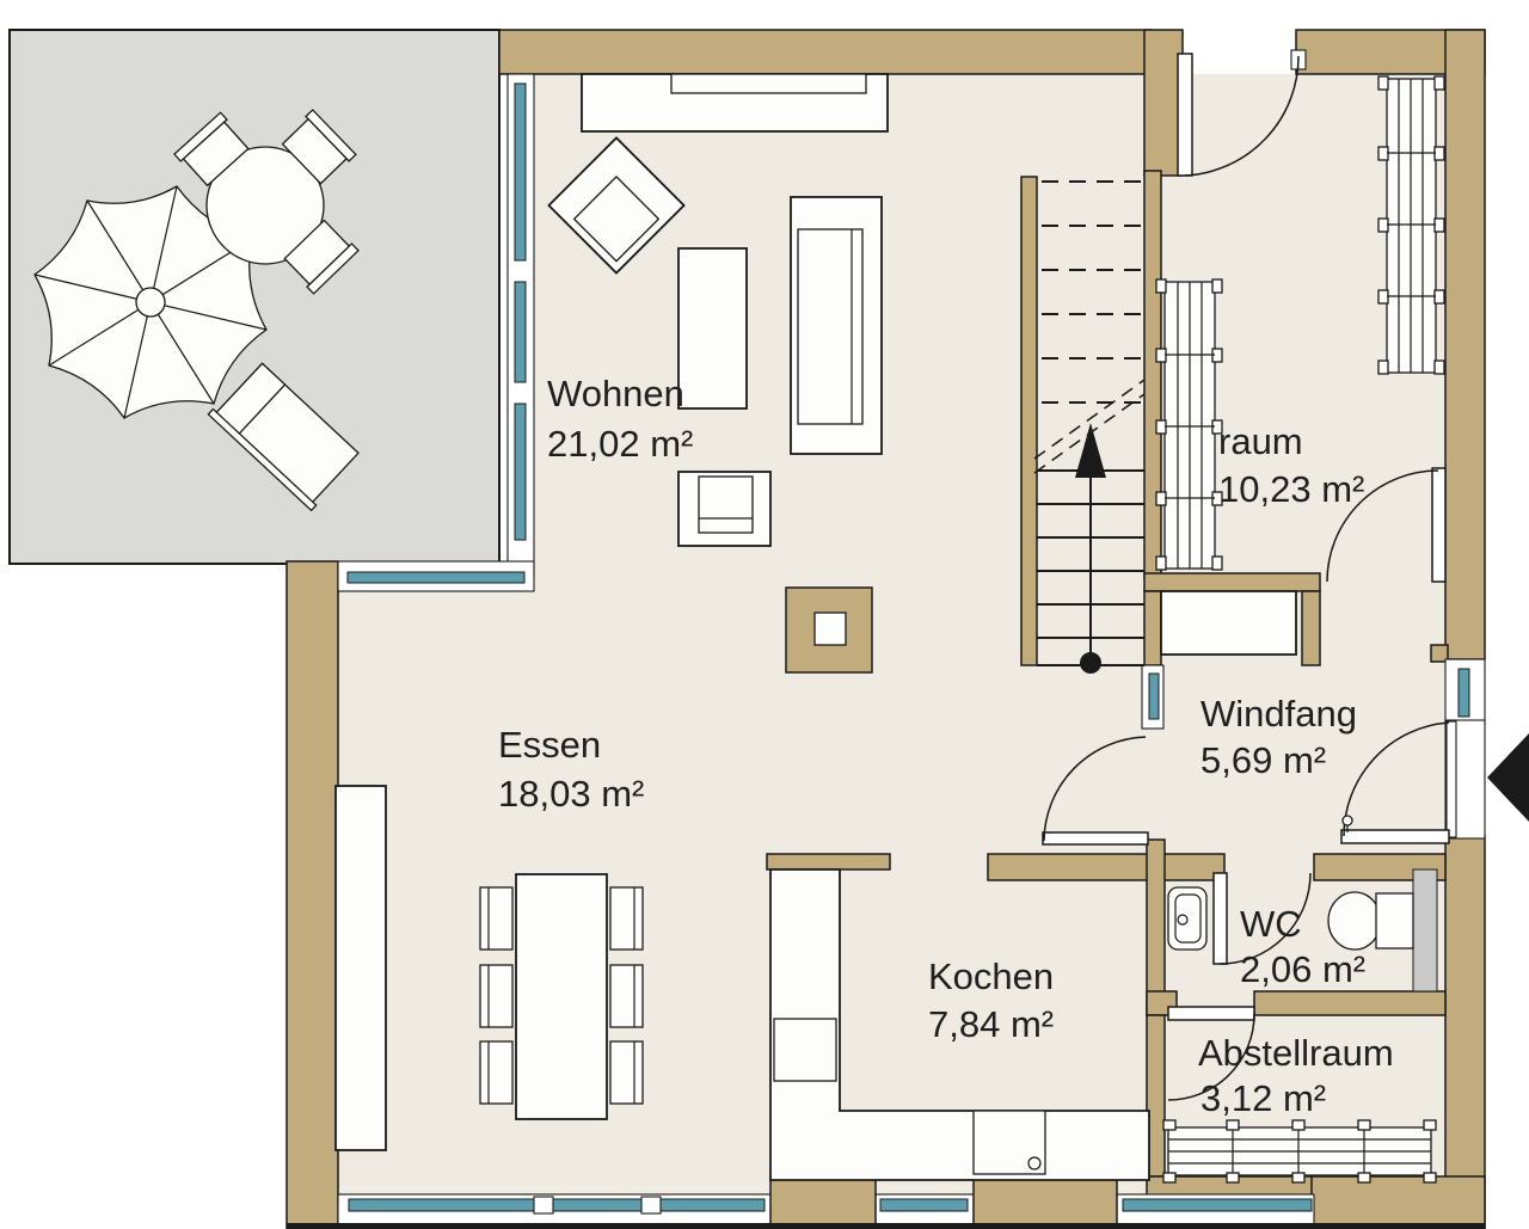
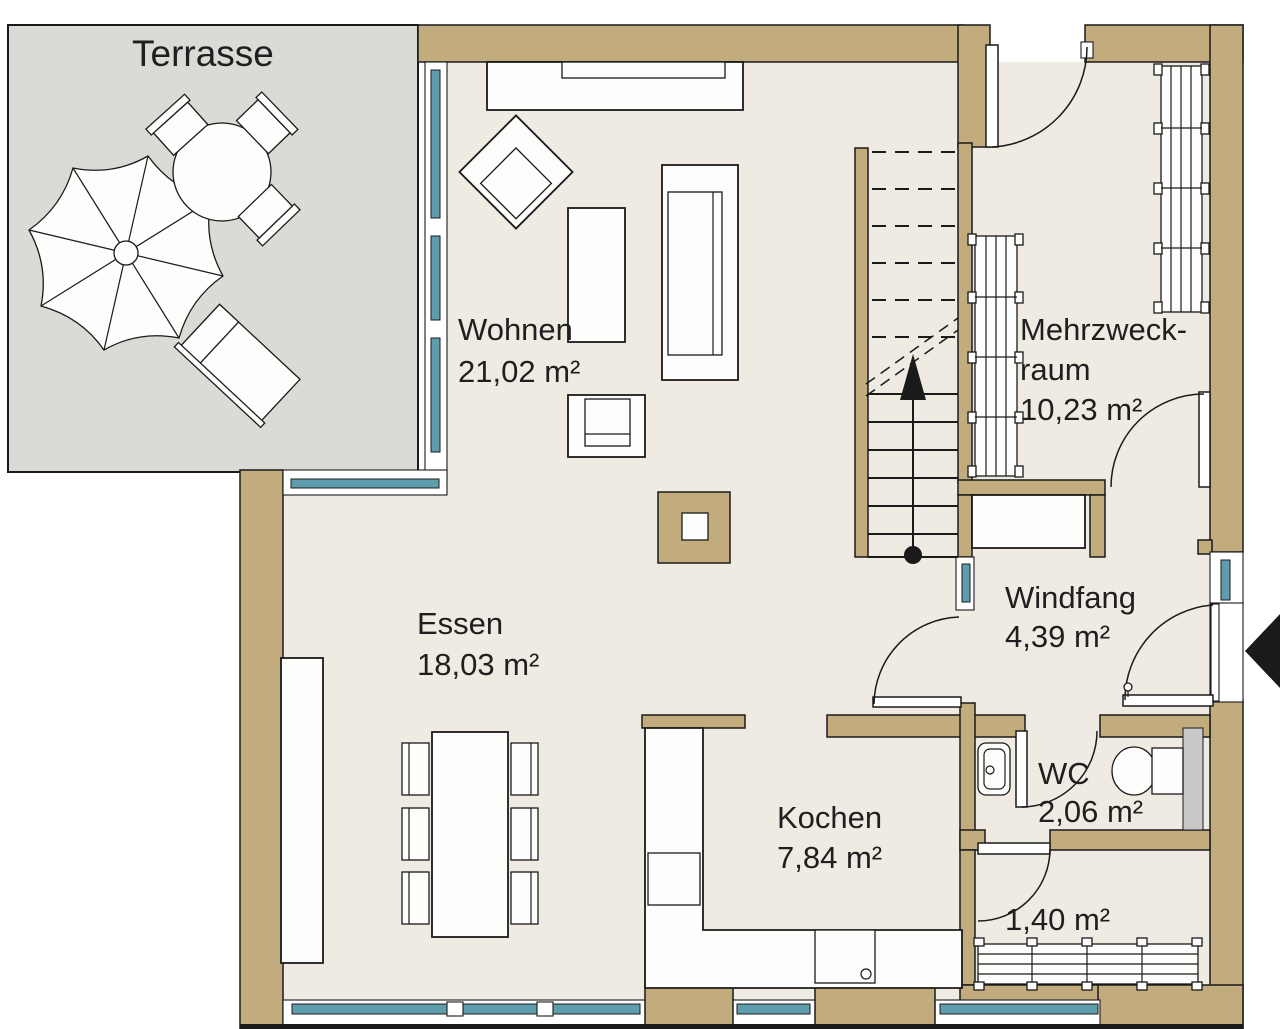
+ Terrasse
  Wohnen
  21,02 m²
+ Mehrzweck-
  raum
  10,23 m²
  Essen
  18,03 m²
  Windfang
- 5,69 m²
+ 4,39 m²
  WC
  2,06 m²
  Kochen
  7,84 m²
- Abstellraum
- 3,12 m²
+ 1,40 m²
